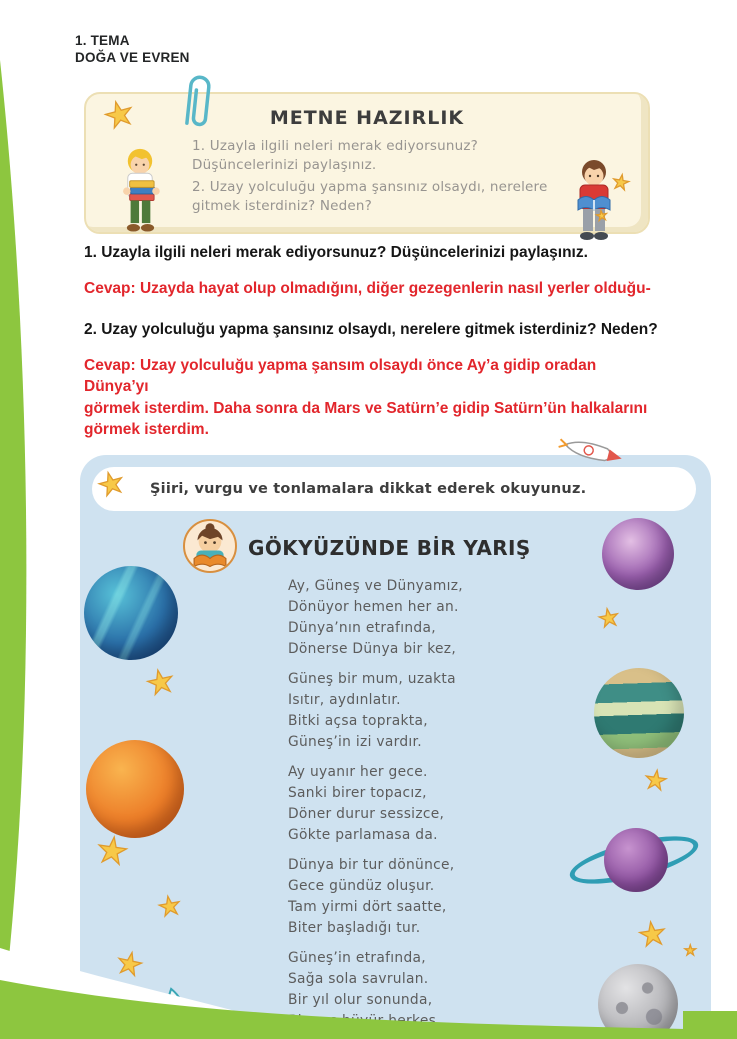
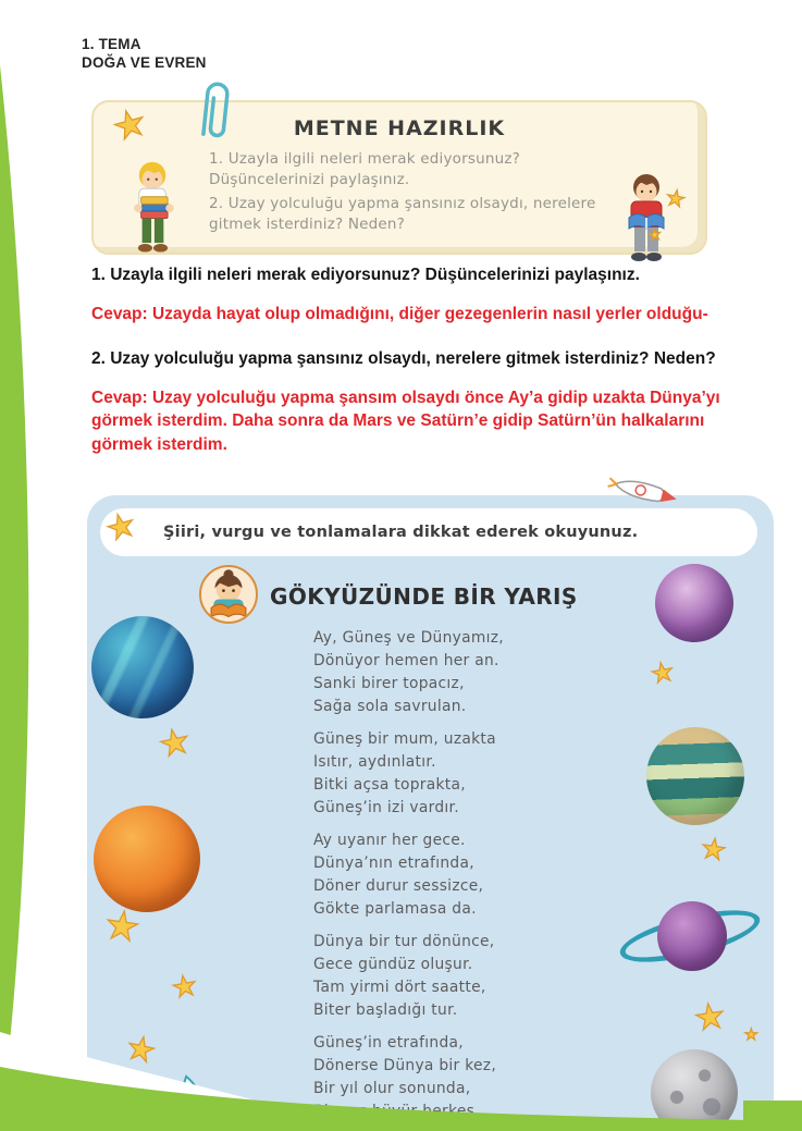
  1. TEMA
  DOĞA VE EVREN
  METNE HAZIRLIK
  1. Uzayla ilgili neleri merak ediyorsunuz? Düşüncelerinizi paylaşınız.
  2. Uzay yolculuğu yapma şansınız olsaydı, nerelere gitmek isterdiniz? Neden?
  1. Uzayla ilgili neleri merak ediyorsunuz? Düşüncelerinizi paylaşınız.
  Cevap: Uzayda hayat olup olmadığını, diğer gezegenlerin nasıl yerler olduğu-
  2. Uzay yolculuğu yapma şansınız olsaydı, nerelere gitmek isterdiniz? Neden?
- Cevap: Uzay yolculuğu yapma şansım olsaydı önce Ay’a gidip oradan Dünya’yı
+ Cevap: Uzay yolculuğu yapma şansım olsaydı önce Ay’a gidip uzakta Dünya’yı
  görmek isterdim. Daha sonra da Mars ve Satürn’e gidip Satürn’ün halkalarını
  görmek isterdim.
  Şiiri, vurgu ve tonlamalara dikkat ederek okuyunuz.
  GÖKYÜZÜNDE BİR YARIŞ
  Ay, Güneş ve Dünyamız,
  Dönüyor hemen her an.
- Dünya’nın etrafında,
+ Sanki birer topacız,
- Dönerse Dünya bir kez,
+ Sağa sola savrulan.
  Güneş bir mum, uzakta
  Isıtır, aydınlatır.
  Bitki açsa toprakta,
  Güneş’in izi vardır.
  Ay uyanır her gece.
- Sanki birer topacız,
+ Dünya’nın etrafında,
  Döner durur sessizce,
  Gökte parlamasa da.
  Dünya bir tur dönünce,
  Gece gündüz oluşur.
  Tam yirmi dört saatte,
  Biter başladığı tur.
  Güneş’in etrafında,
- Sağa sola savrulan.
+ Dönerse Dünya bir kez,
  Bir yıl olur sonunda,
  ★
